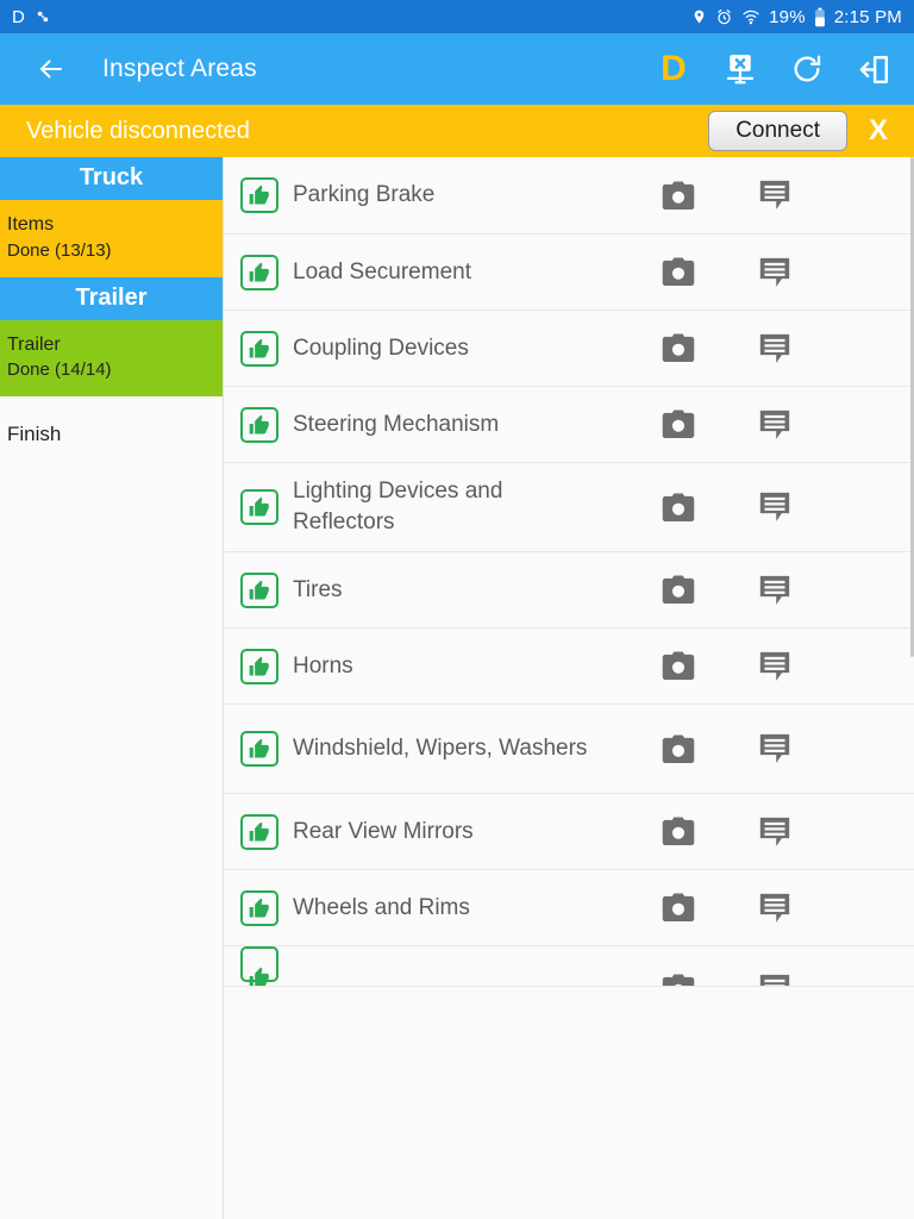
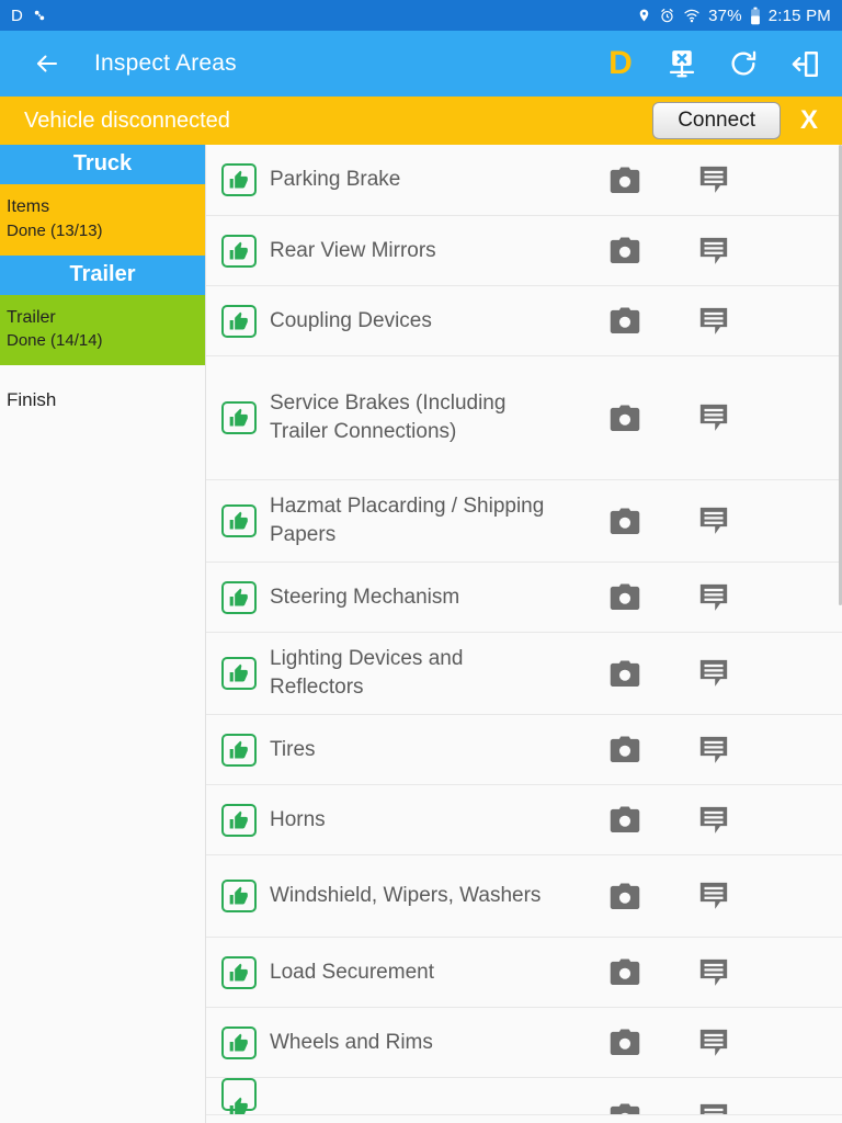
  D
- 19%
+ 37%
  2:15 PM
  Inspect Areas
  D
  Vehicle disconnected
  Connect
  X
  Truck
  Items
  Done (13/13)
  Trailer
  Trailer
  Done (14/14)
  Finish
  Parking Brake
- Load Securement
+ Rear View Mirrors
  Coupling Devices
+ Service Brakes (Including Trailer Connections)
+ Hazmat Placarding / Shipping Papers
  Steering Mechanism
  Lighting Devices and Reflectors
  Tires
  Horns
  Windshield, Wipers, Washers
- Rear View Mirrors
+ Load Securement
  Wheels and Rims
